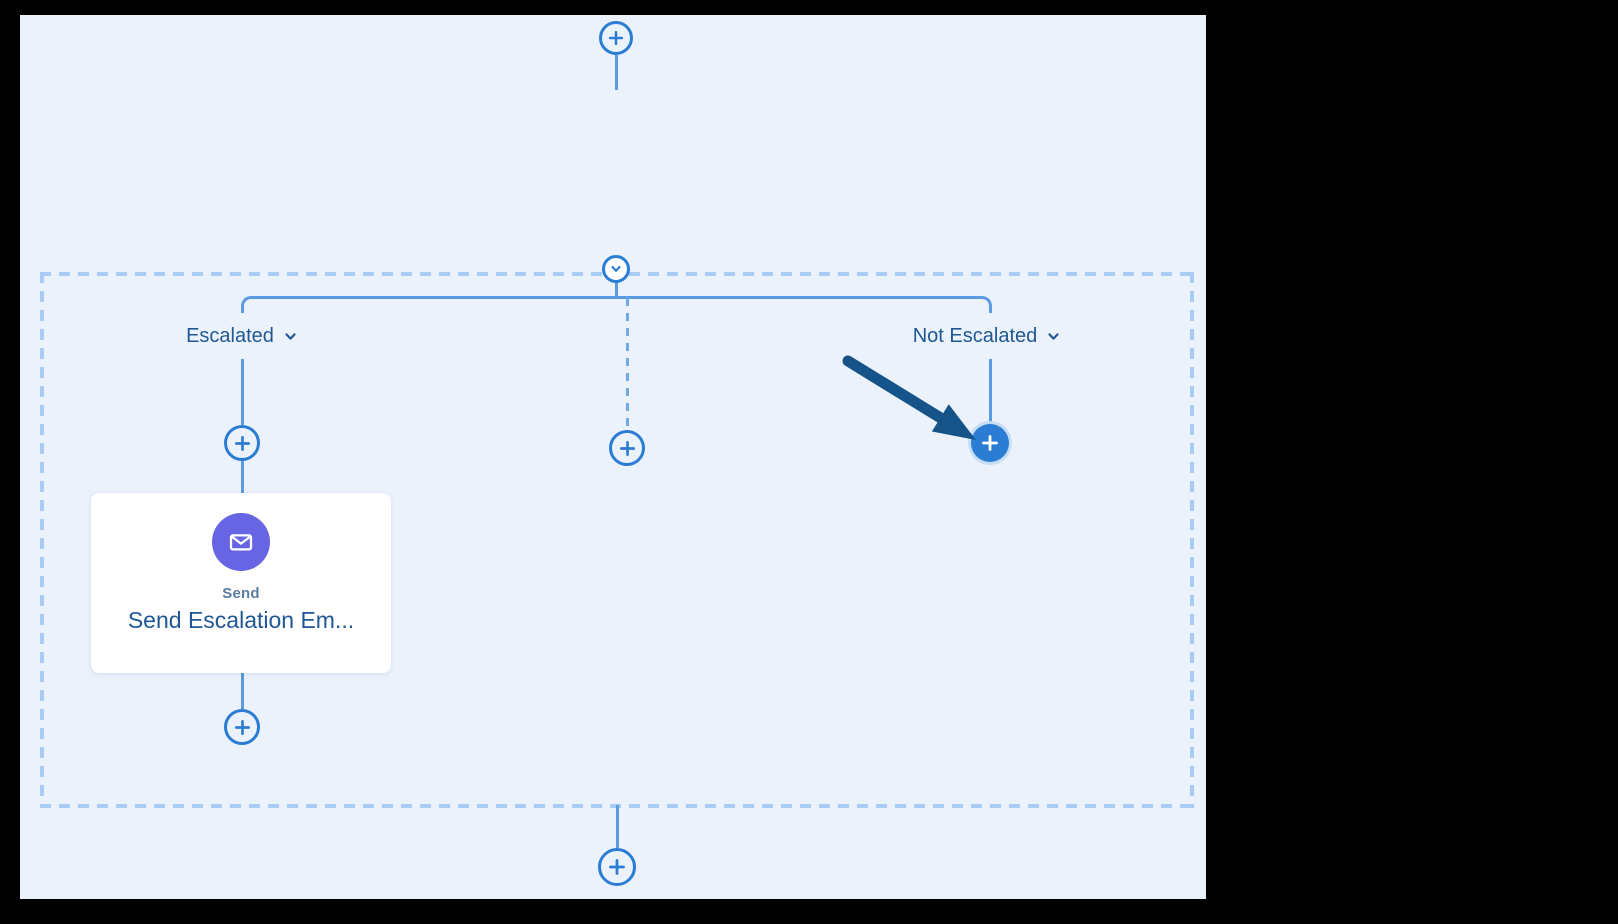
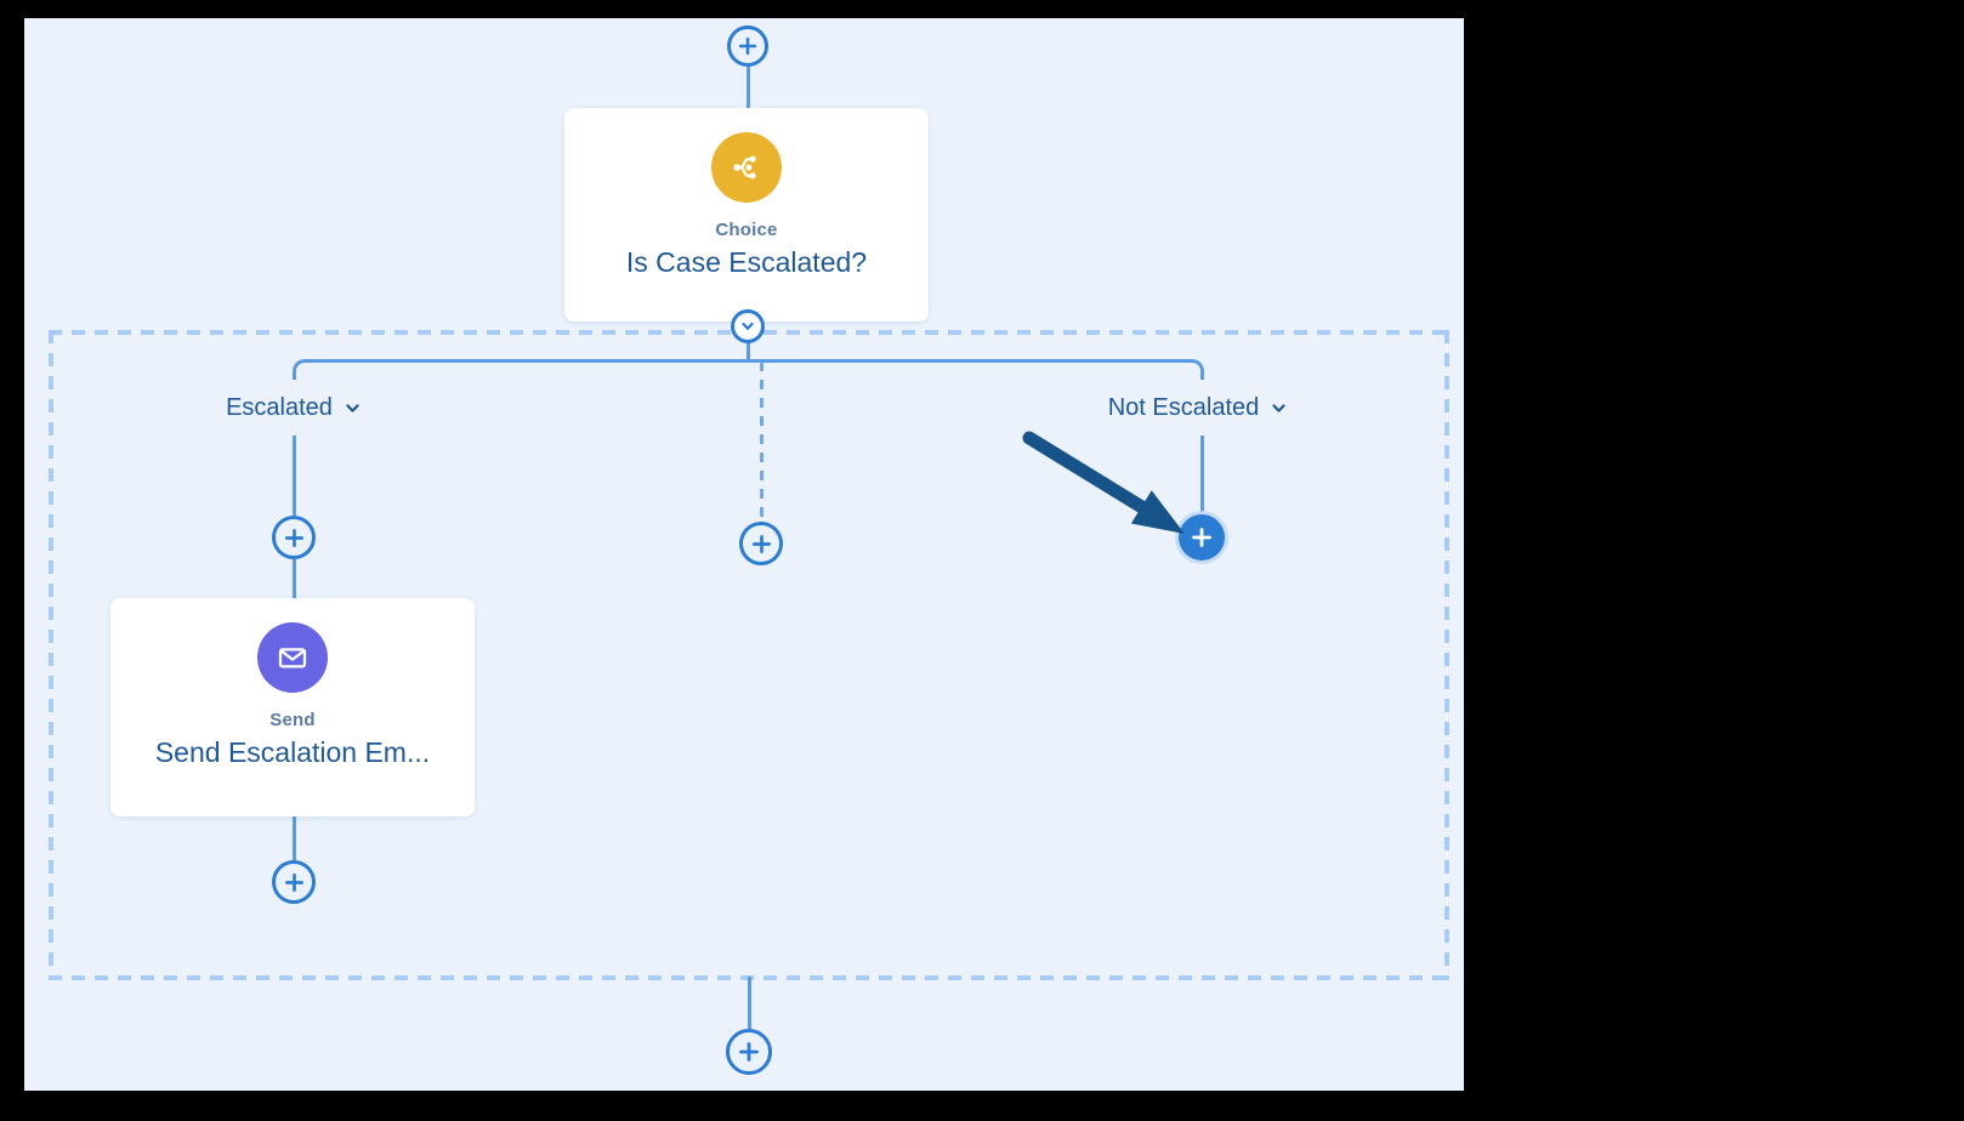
+ Choice
+ Is Case Escalated?
  Escalated
  Send
  Send Escalation Em...
  Not Escalated
